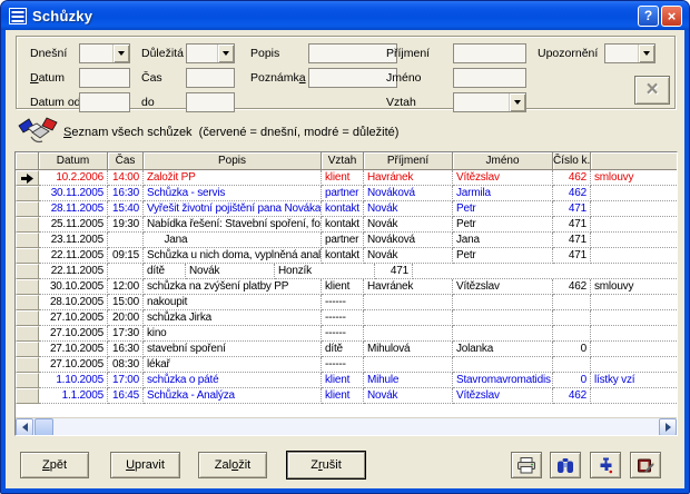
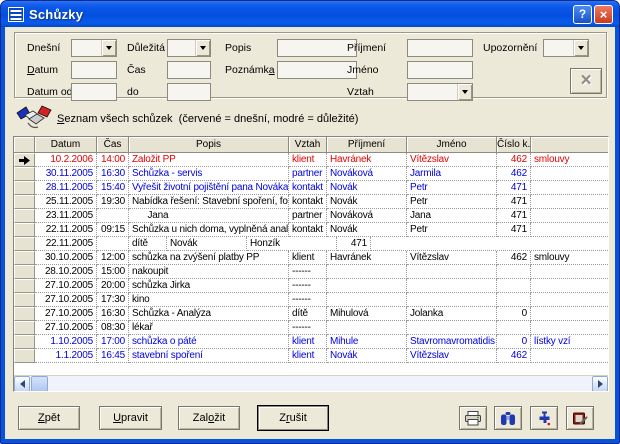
  Schůzky
  ?
  ×
  Dnešní
  Důležitá
  Popis
  Příjmení
  Upozornění
  Datum
  Čas
  Poznámka
  Jméno
  Datum od
  do
  Vztah
  ×
  Seznam všech schůzek (červené = dnešní, modré = důležité)
  Datum
  Čas
  Popis
  Vztah
  Příjmení
  Jméno
  Číslo k.
  10.2.2006
  14:00
  Založit PP
  klient
  Havránek
  Vítězslav
  462
  smlouvy
  30.11.2005
  16:30
  Schůzka - servis
  partner
  Nováková
  Jarmila
  462
  28.11.2005
  15:40
  Vyřešit životní pojištění pana Nováka
  kontakt
  Novák
  Petr
  471
  25.11.2005
  19:30
  Nabídka řešení: Stavební spoření, fo
  kontakt
  Novák
  Petr
  471
  23.11.2005
  Jana
  partner
  Nováková
  Jana
  471
  22.11.2005
  09:15
  Schůzka u nich doma, vyplněná anal
  kontakt
  Novák
  Petr
  471
  22.11.2005
  dítě
  Novák
  Honzík
  471
  30.10.2005
  12:00
  schůzka na zvýšení platby PP
  klient
  Havránek
  Vítězslav
  462
  smlouvy
  28.10.2005
  15:00
  nakoupit
  ------
  27.10.2005
  20:00
  schůzka Jirka
  ------
  27.10.2005
  17:30
  kino
  ------
  27.10.2005
  16:30
- stavební spoření
+ Schůzka - Analýza
  dítě
  Mihulová
  Jolanka
  0
  27.10.2005
  08:30
  lékař
  ------
  1.10.2005
  17:00
  schůzka o páté
  klient
  Mihule
  Stavromavromatidis
  0
  lístky vzí
  1.1.2005
  16:45
- Schůzka - Analýza
+ stavební spoření
  klient
  Novák
  Vítězslav
  462
  Zpět
  Upravit
  Založit
  Zrušit
